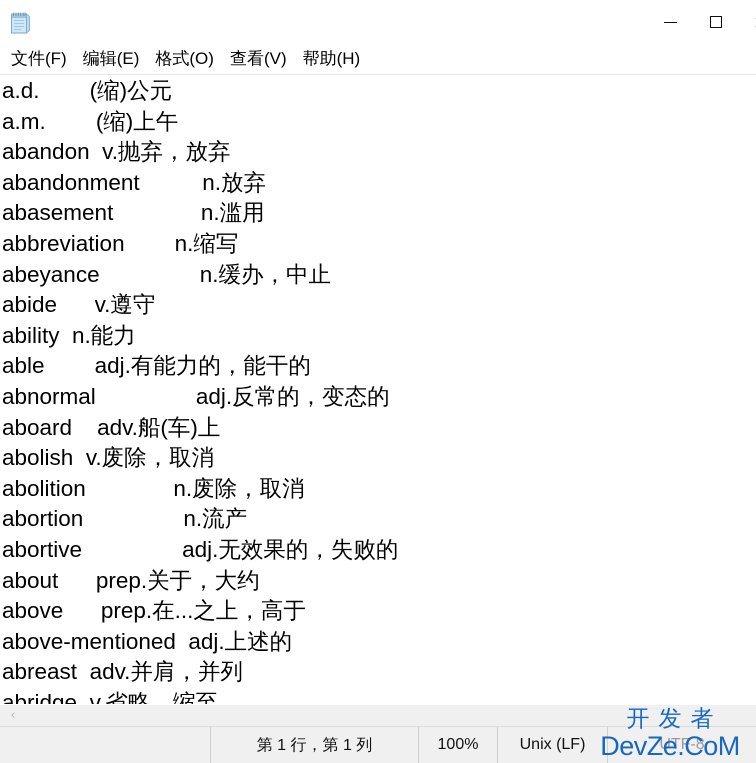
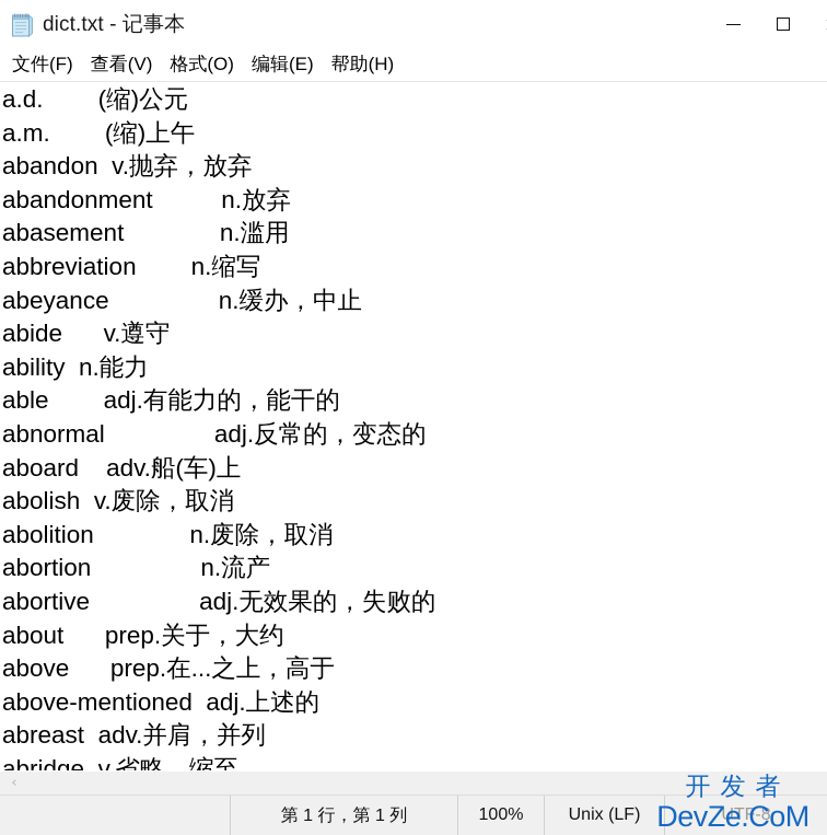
+ dict.txt - 记事本
  文件(F)
- 编辑(E)
+ 查看(V)
  格式(O)
- 查看(V)
+ 编辑(E)
  帮助(H)
  a.d. (缩)公元
  a.m. (缩)上午
  abandon v.抛弃，放弃
  abandonment n.放弃
  abasement n.滥用
  abbreviation n.缩写
  abeyance n.缓办，中止
  abide v.遵守
  ability n.能力
  able adj.有能力的，能干的
  abnormal adj.反常的，变态的
  aboard adv.船(车)上
  abolish v.废除，取消
  abolition n.废除，取消
  abortion n.流产
  abortive adj.无效果的，失败的
  about prep.关于，大约
  above prep.在...之上，高于
  above-mentioned adj.上述的
  abreast adv.并肩，并列
  abridge v.省略，缩至
  ‹
  第 1 行，第 1 列
  100%
  Unix (LF)
  UTF-8
  开发者
  DevZe.CoM
